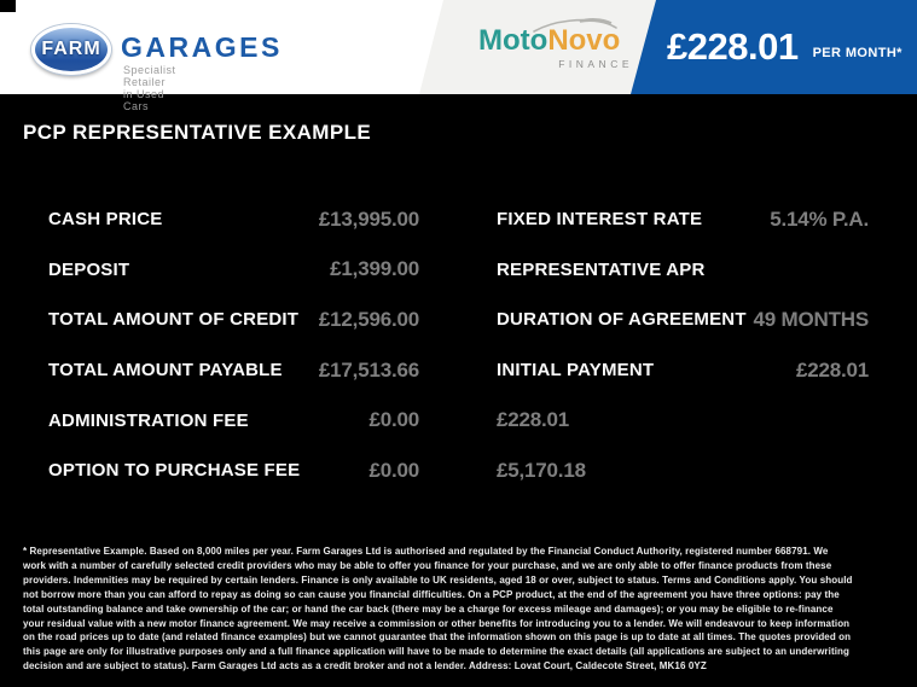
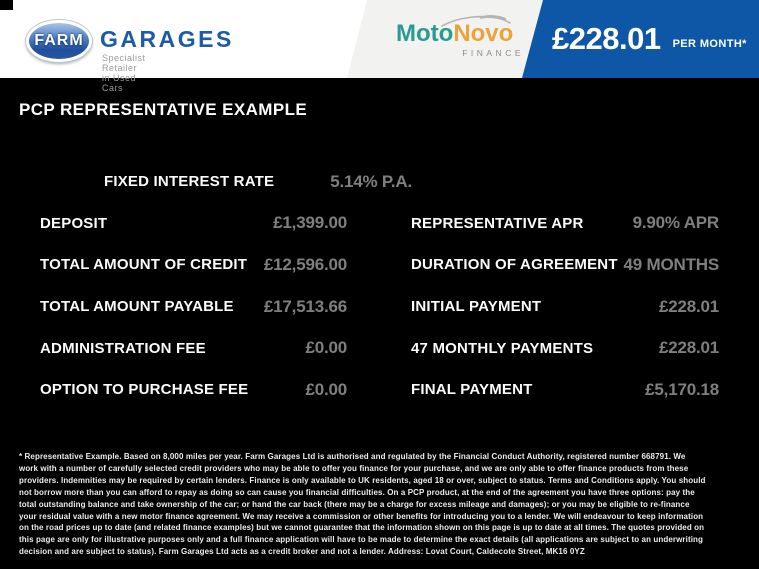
  FARM
  GARAGES
  Specialist Retailer in Used Cars
  MotoNovo
  FINANCE
  £228.01
  PER MONTH*
  PCP REPRESENTATIVE EXAMPLE
- CASH PRICE
- £13,995.00
  FIXED INTEREST RATE
  5.14% P.A.
  DEPOSIT
  £1,399.00
  REPRESENTATIVE APR
+ 9.90% APR
  TOTAL AMOUNT OF CREDIT
  £12,596.00
  DURATION OF AGREEMENT
  49 MONTHS
  TOTAL AMOUNT PAYABLE
  £17,513.66
  INITIAL PAYMENT
  £228.01
  ADMINISTRATION FEE
  £0.00
+ 47 MONTHLY PAYMENTS
  £228.01
  OPTION TO PURCHASE FEE
  £0.00
+ FINAL PAYMENT
  £5,170.18
  * Representative Example. Based on 8,000 miles per year. Farm Garages Ltd is authorised and regulated by the Financial Conduct Authority, registered number 668791. We work with a number of carefully selected credit providers who may be able to offer you finance for your purchase, and we are only able to offer finance products from these providers. Indemnities may be required by certain lenders. Finance is only available to UK residents, aged 18 or over, subject to status. Terms and Conditions apply. You should not borrow more than you can afford to repay as doing so can cause you financial difficulties. On a PCP product, at the end of the agreement you have three options: pay the total outstanding balance and take ownership of the car; or hand the car back (there may be a charge for excess mileage and damages); or you may be eligible to re-finance your residual value with a new motor finance agreement. We may receive a commission or other benefits for introducing you to a lender. We will endeavour to keep information on the road prices up to date (and related finance examples) but we cannot guarantee that the information shown on this page is up to date at all times. The quotes provided on this page are only for illustrative purposes only and a full finance application will have to be made to determine the exact details (all applications are subject to an underwriting decision and are subject to status). Farm Garages Ltd acts as a credit broker and not a lender. Address: Lovat Court, Caldecote Street, MK16 0YZ
